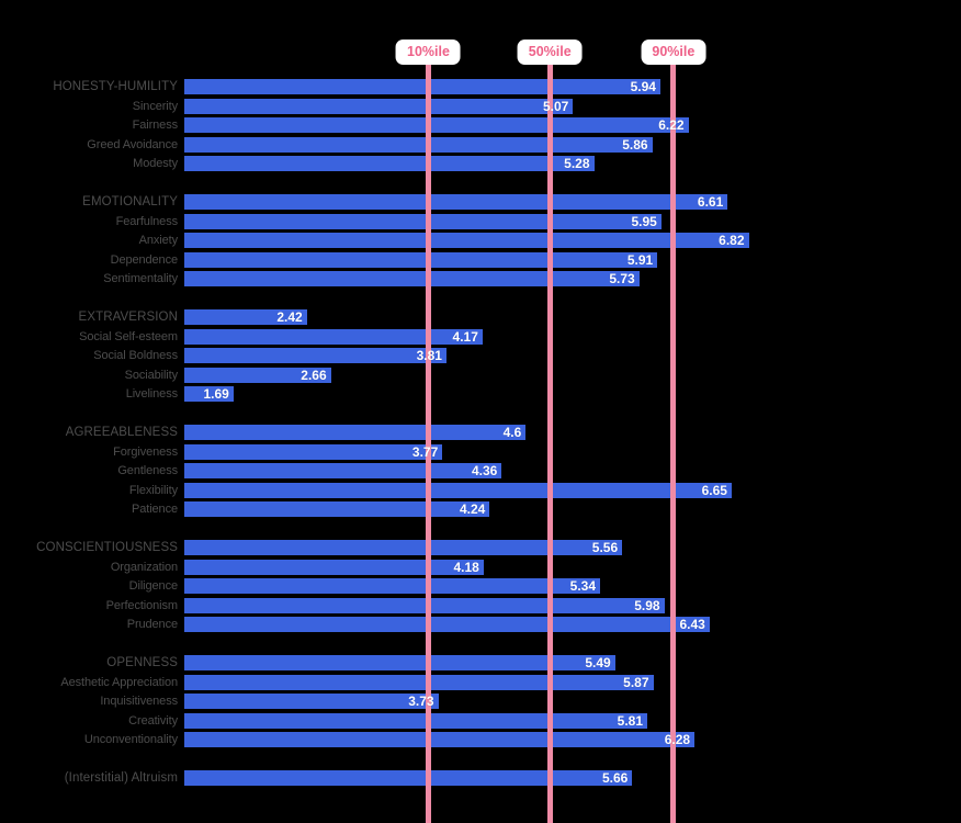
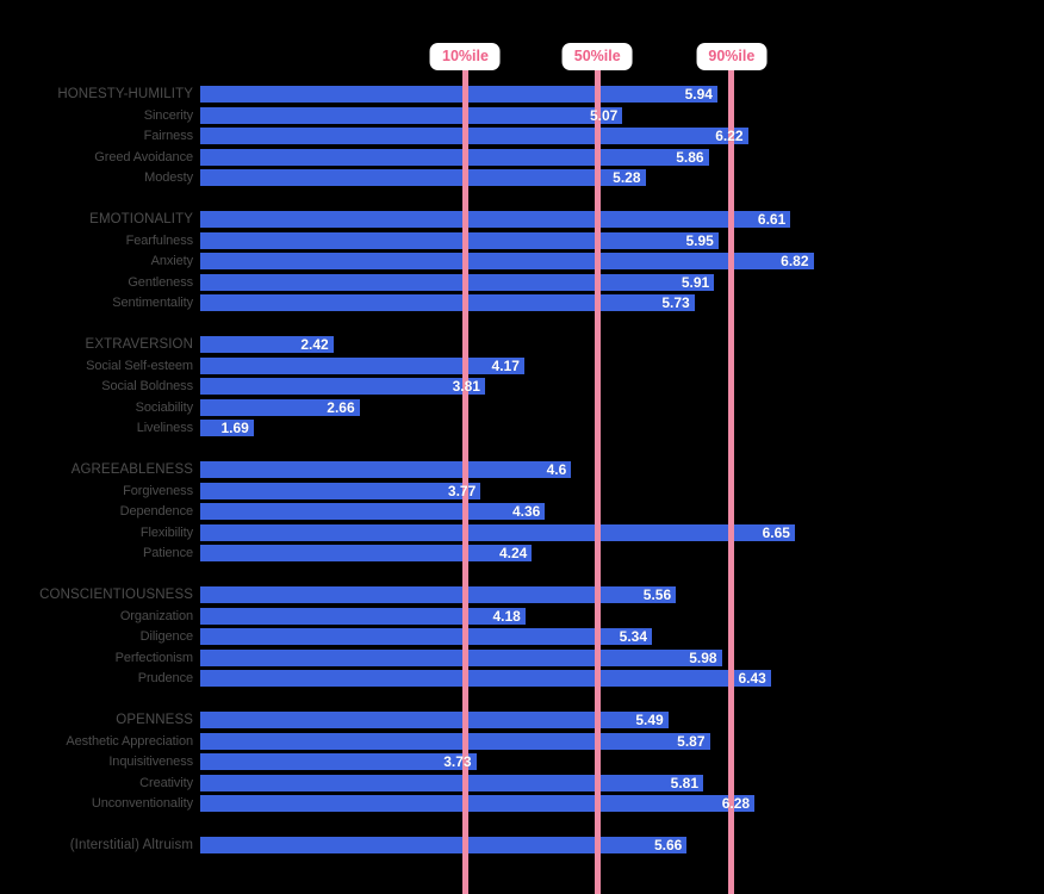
  10%ile
  50%ile
  90%ile
  HONESTY-HUMILITY
  5.94
  Sincerity
  5.07
  Fairness
  6.22
  Greed Avoidance
  5.86
  Modesty
  5.28
  EMOTIONALITY
  6.61
  Fearfulness
  5.95
  Anxiety
  6.82
- Dependence
+ Gentleness
  5.91
  Sentimentality
  5.73
  EXTRAVERSION
  2.42
  Social Self-esteem
  4.17
  Social Boldness
  3.81
  Sociability
  2.66
  Liveliness
  1.69
  AGREEABLENESS
  4.6
  Forgiveness
  3.77
- Gentleness
+ Dependence
  4.36
  Flexibility
  6.65
  Patience
  4.24
  CONSCIENTIOUSNESS
  5.56
  Organization
  4.18
  Diligence
  5.34
  Perfectionism
  5.98
  Prudence
  6.43
  OPENNESS
  5.49
  Aesthetic Appreciation
  5.87
  Inquisitiveness
  3.73
  Creativity
  5.81
  Unconventionality
  6.28
  (Interstitial) Altruism
  5.66
